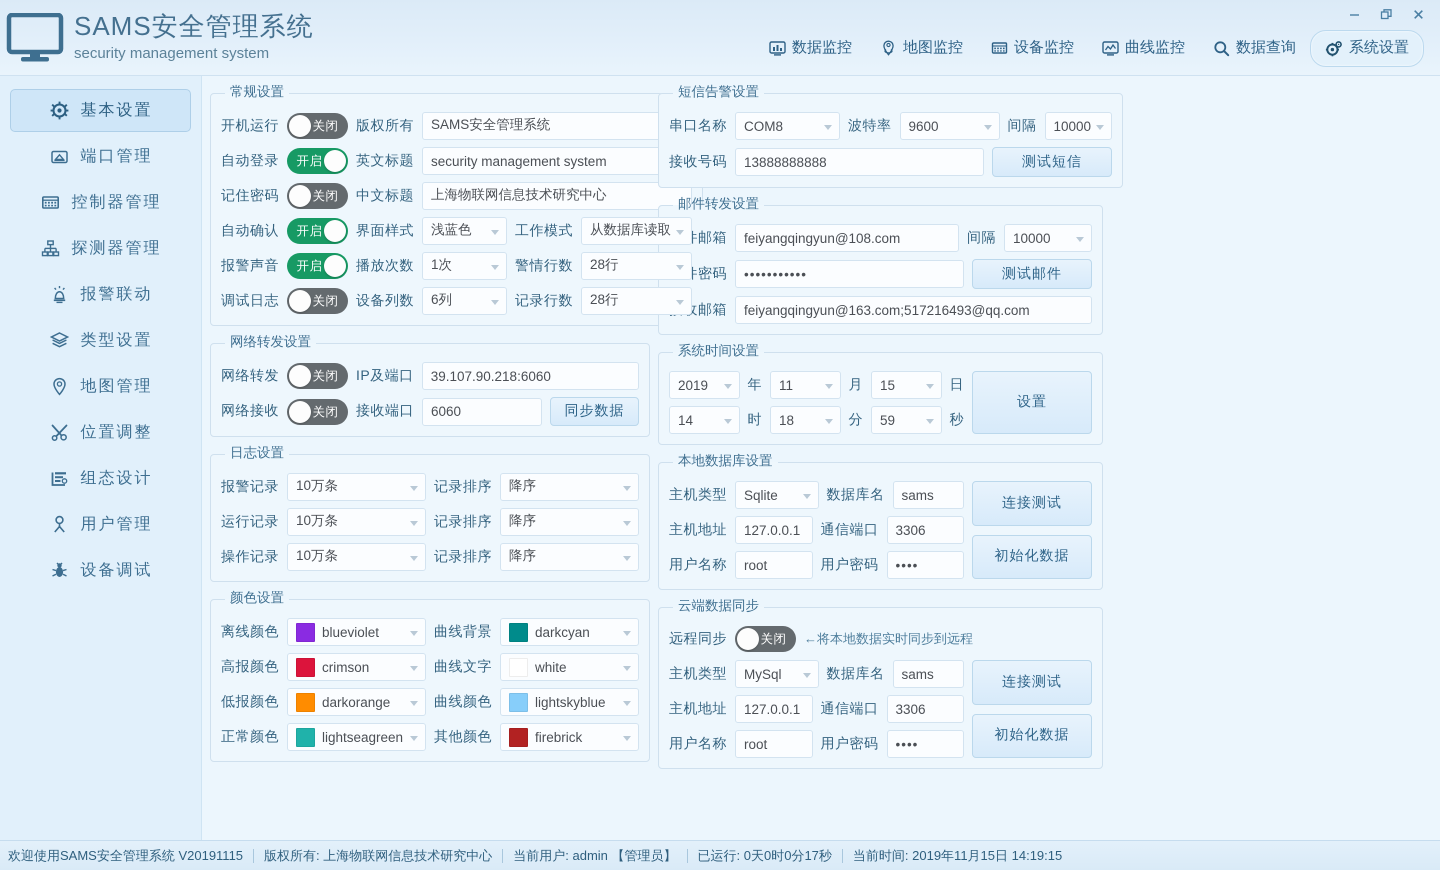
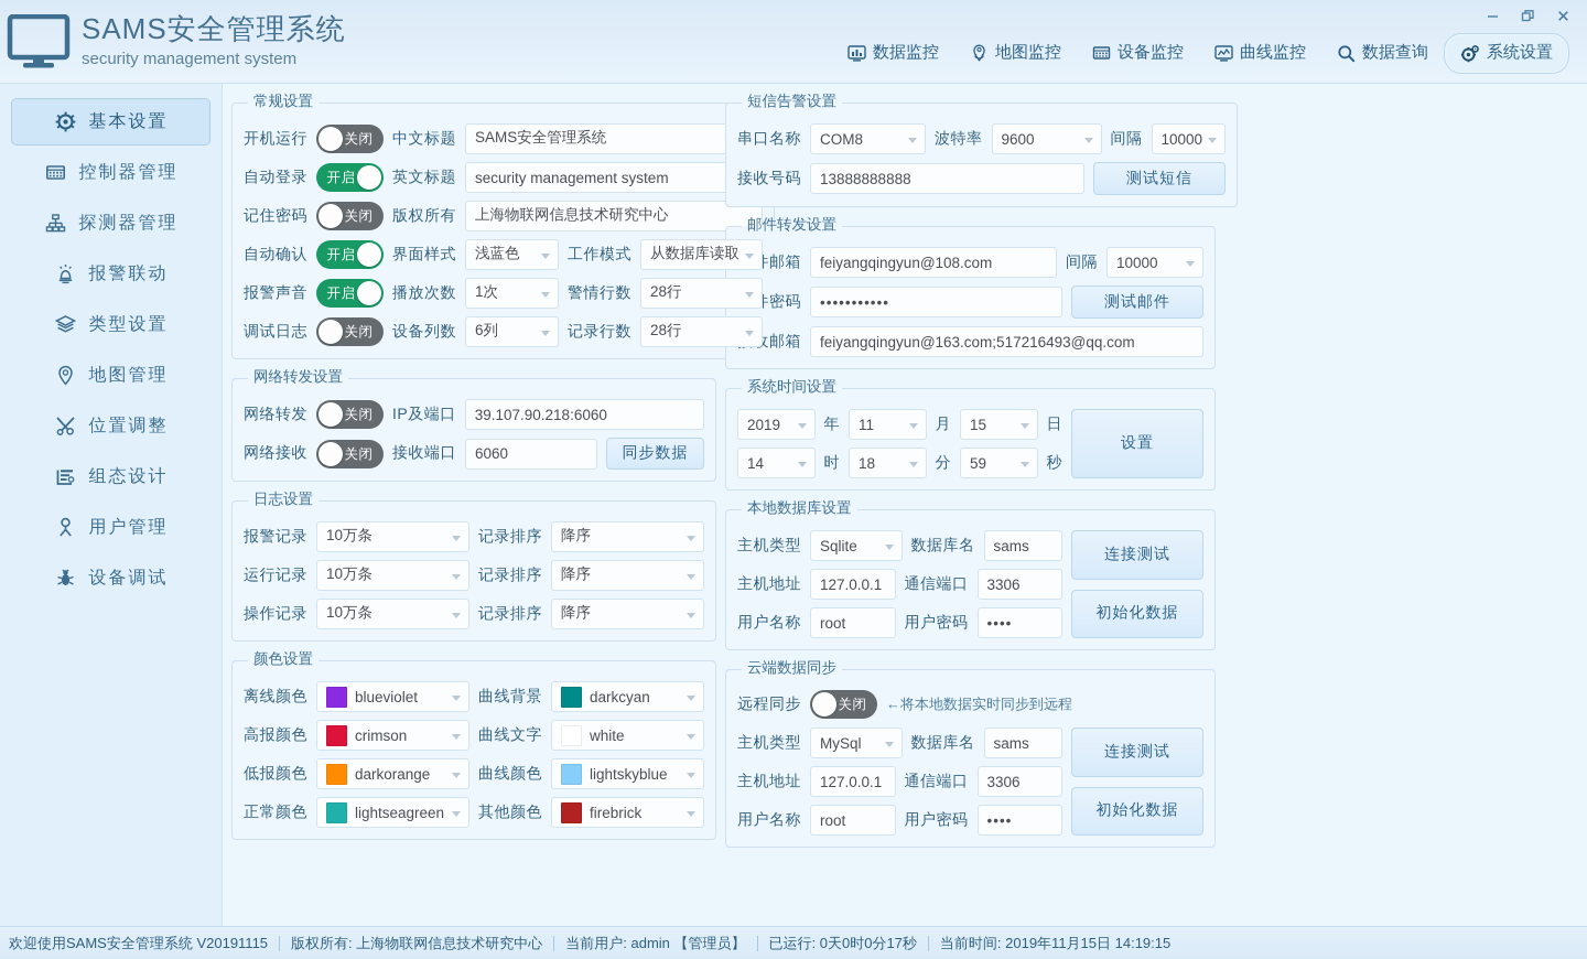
  SAMS安全管理系统
  security management system
  数据监控
  地图监控
  设备监控
  曲线监控
  数据查询
  系统设置
  基本设置
- 端口管理
  控制器管理
  探测器管理
  报警联动
  类型设置
  地图管理
  位置调整
  组态设计
  用户管理
  设备调试
  常规设置
  开机运行
  关闭
- 版权所有
+ 中文标题
  SAMS安全管理系统
  自动登录
  开启
  英文标题
  security management system
  记住密码
  关闭
- 中文标题
+ 版权所有
  上海物联网信息技术研究中心
  自动确认
  开启
  界面样式
  浅蓝色
  工作模式
  从数据库读取
  报警声音
  开启
  播放次数
  1次
  警情行数
  28行
  调试日志
  关闭
  设备列数
  6列
  记录行数
  28行
  网络转发设置
  网络转发
  关闭
  IP及端口
  39.107.90.218:6060
  网络接收
  关闭
  接收端口
  6060
  同步数据
  日志设置
  报警记录
  10万条
  记录排序
  降序
  运行记录
  10万条
  记录排序
  降序
  操作记录
  10万条
  记录排序
  降序
  颜色设置
  离线颜色
  blueviolet
  曲线背景
  darkcyan
  高报颜色
  crimson
  曲线文字
  white
  低报颜色
  darkorange
  曲线颜色
  lightskyblue
  正常颜色
  lightseagreen
  其他颜色
  firebrick
  短信告警设置
  串口名称
  COM8
  波特率
  9600
  间隔
  10000
  接收号码
  13888888888
  测试短信
  邮件转发设置
  feiyangqingyun@108.com
  间隔
  10000
  •••••••••••
  测试邮件
  feiyangqingyun@163.com;517216493@qq.com
  系统时间设置
  2019
  年
  11
  月
  15
  日
  14
  时
  18
  分
  59
  秒
  设置
  本地数据库设置
  主机类型
  Sqlite
  数据库名
  sams
  主机地址
  127.0.0.1
  通信端口
  3306
  用户名称
  root
  用户密码
  ••••
  连接测试
  初始化数据
  云端数据同步
  远程同步
  关闭
  ←将本地数据实时同步到远程
  主机类型
  MySql
  数据库名
  sams
  主机地址
  127.0.0.1
  通信端口
  3306
  用户名称
  root
  用户密码
  ••••
  连接测试
  初始化数据
  欢迎使用SAMS安全管理系统 V20191115
  版权所有: 上海物联网信息技术研究中心
  当前用户: admin 【管理员】
  已运行: 0天0时0分17秒
  当前时间: 2019年11月15日 14:19:15
